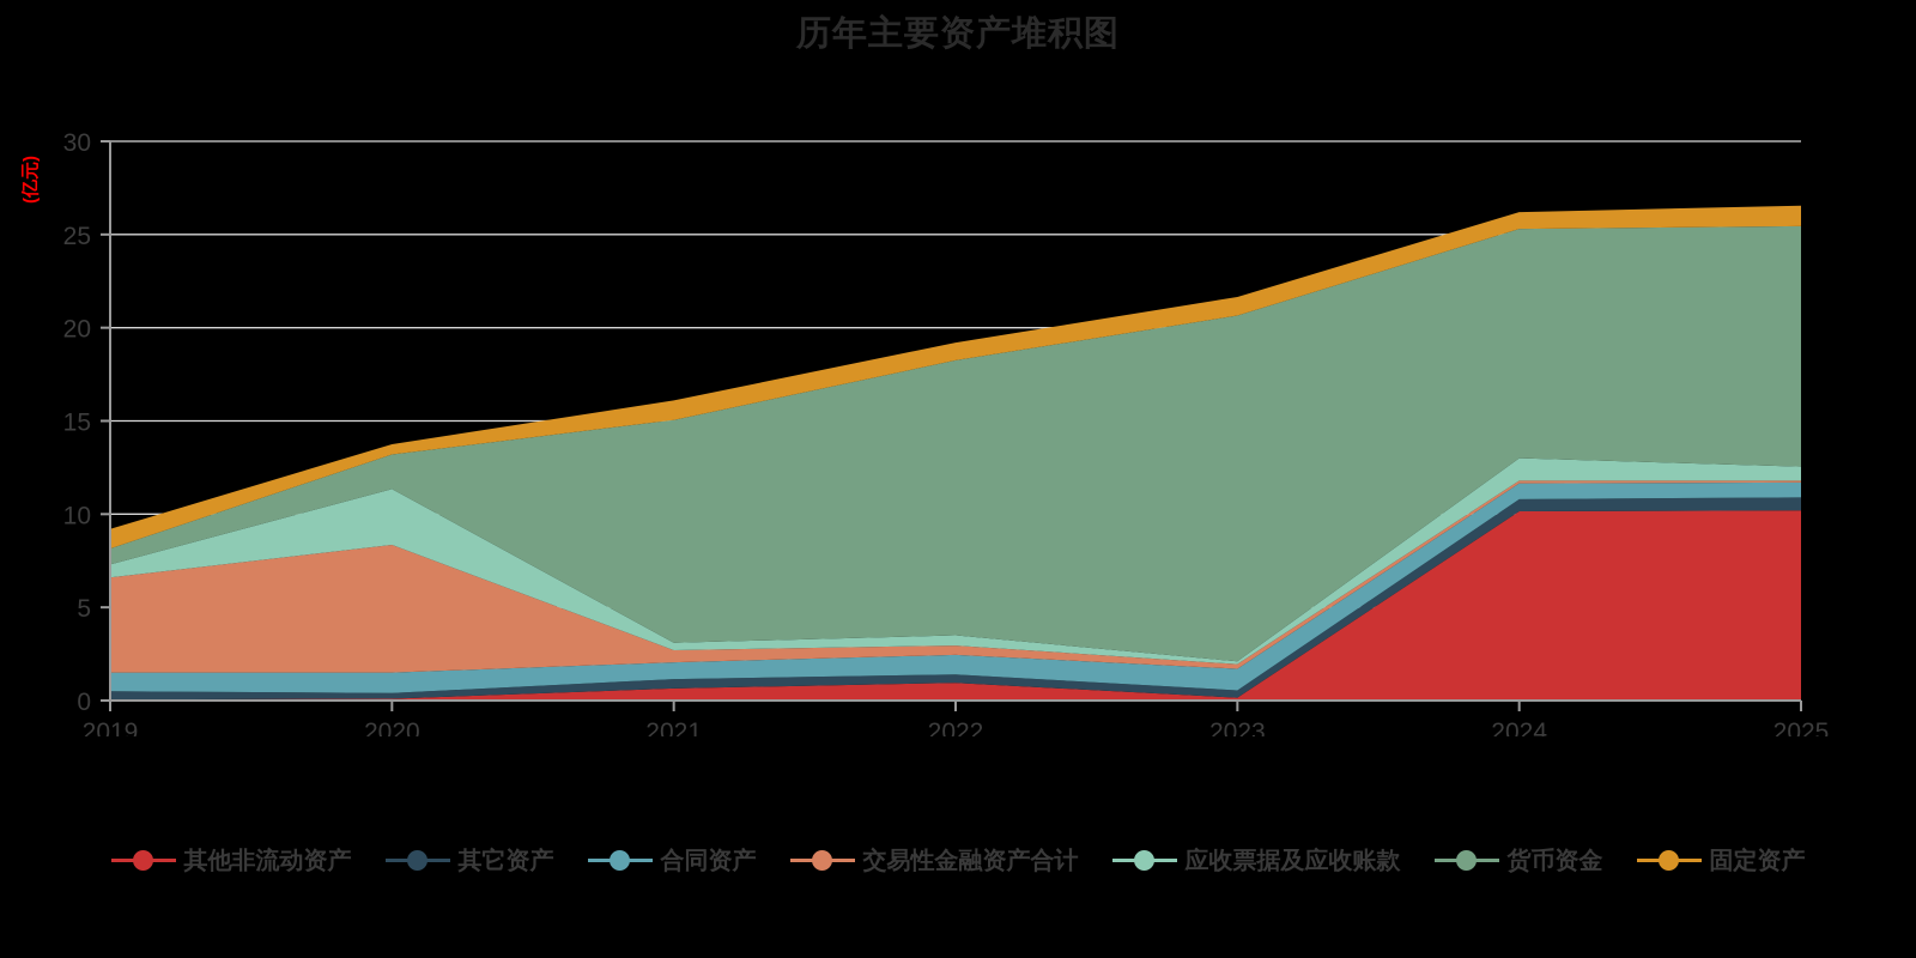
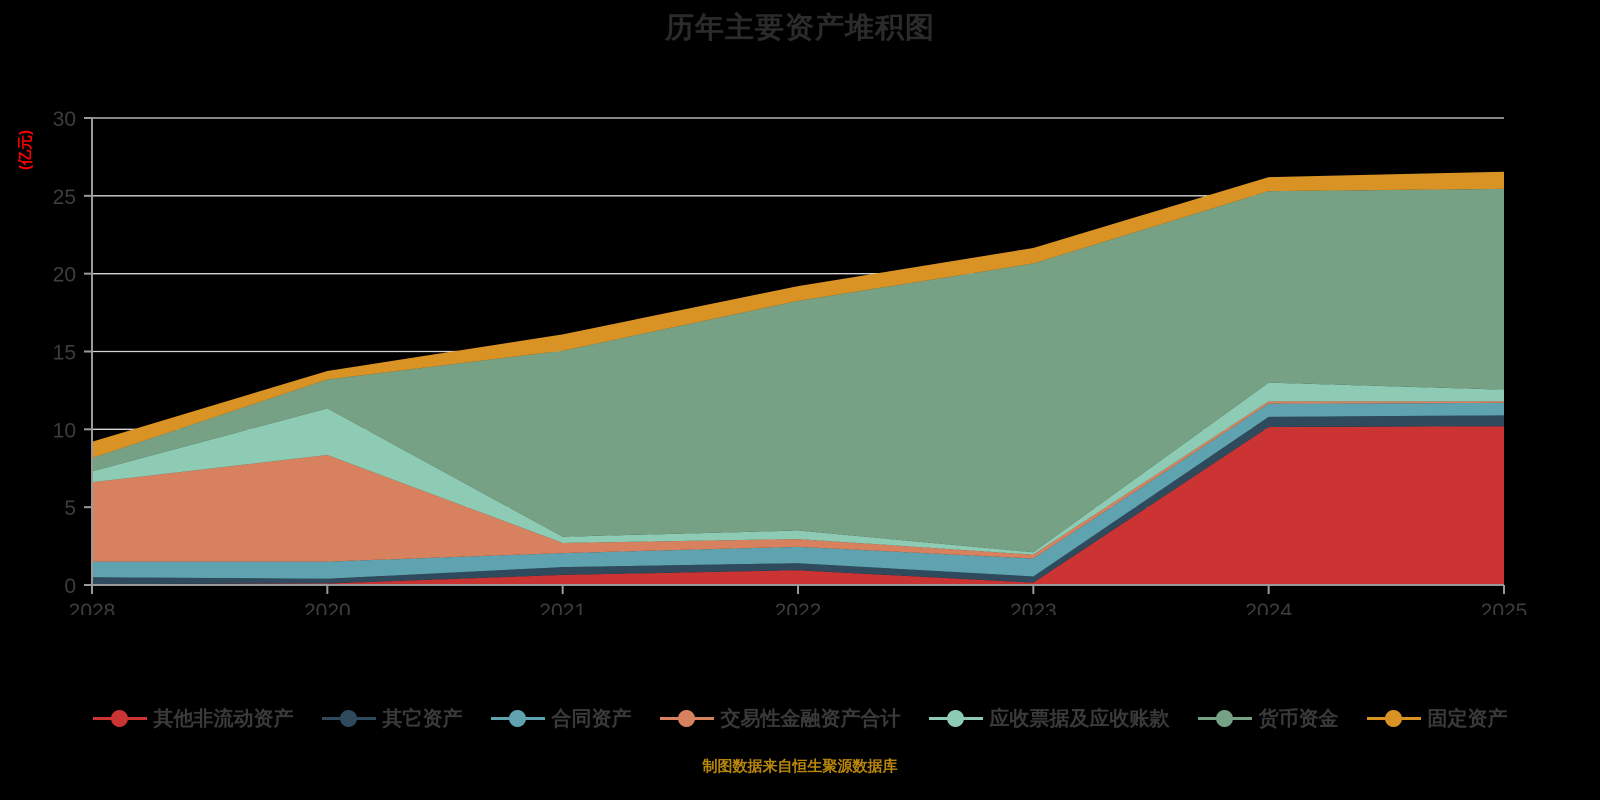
  历年主要资产堆积图
  0
  5
  10
  15
  20
  25
  30
- 2019
+ 2028
  2020
  2021
  2022
  2023
  2024
  2025
  其他非流动资产
  其它资产
  合同资产
  交易性金融资产合计
  应收票据及应收账款
  货币资金
  固定资产
+ 制图数据来自恒生聚源数据库
